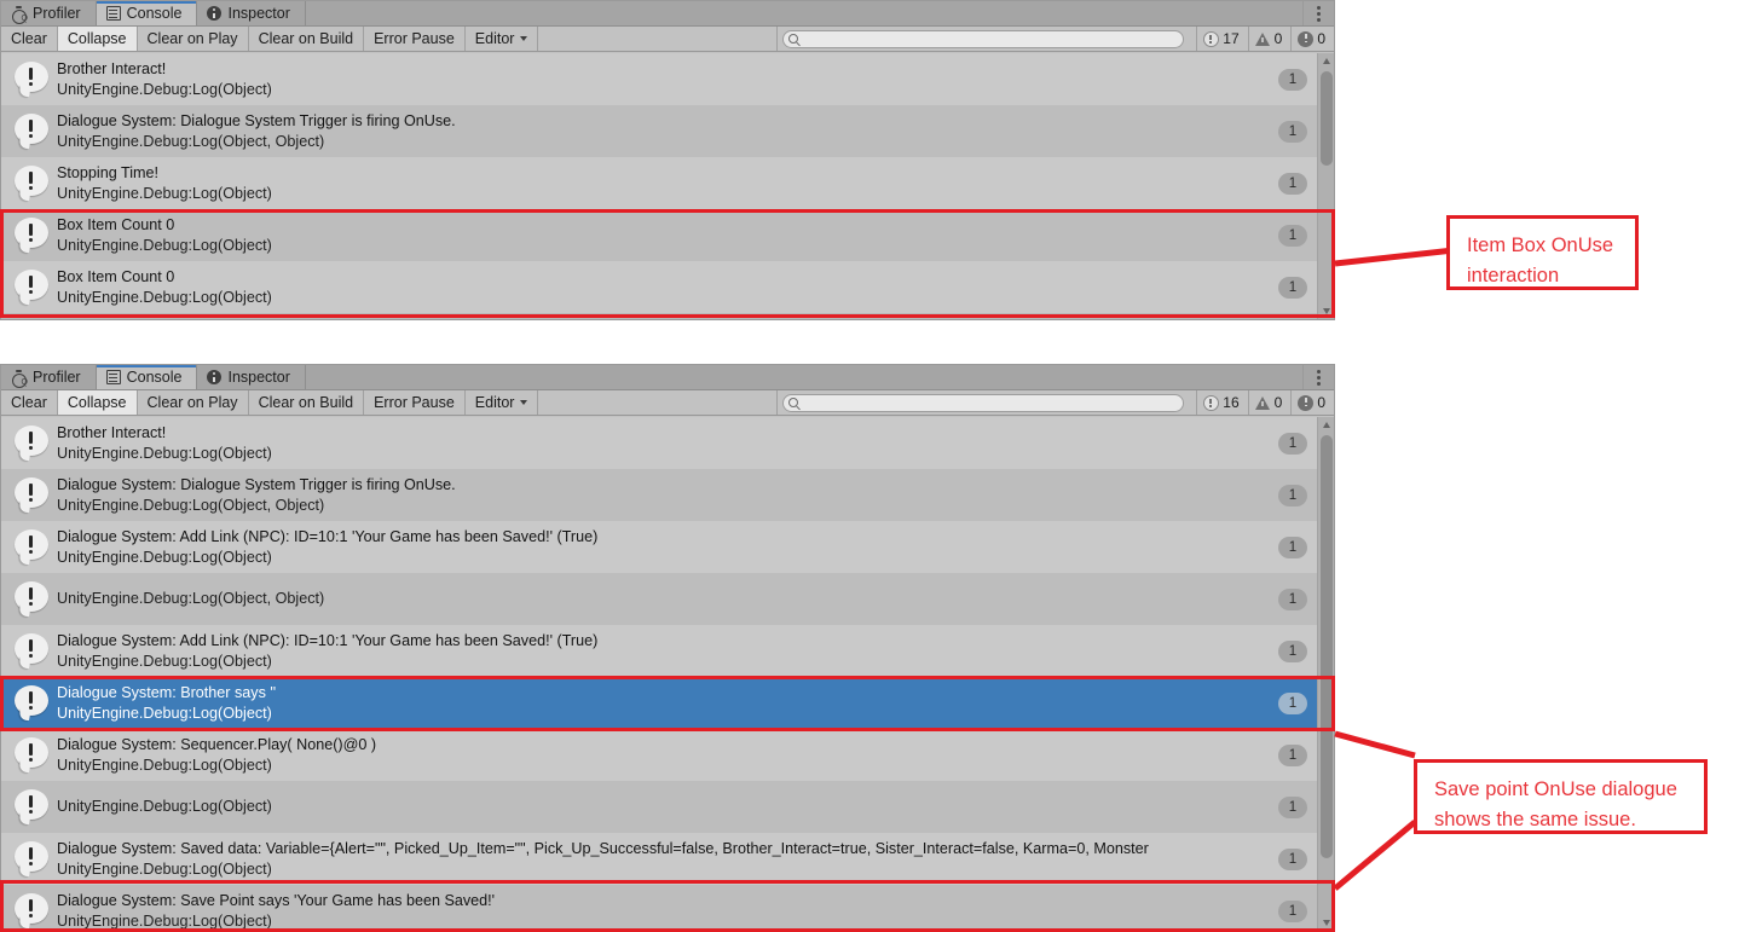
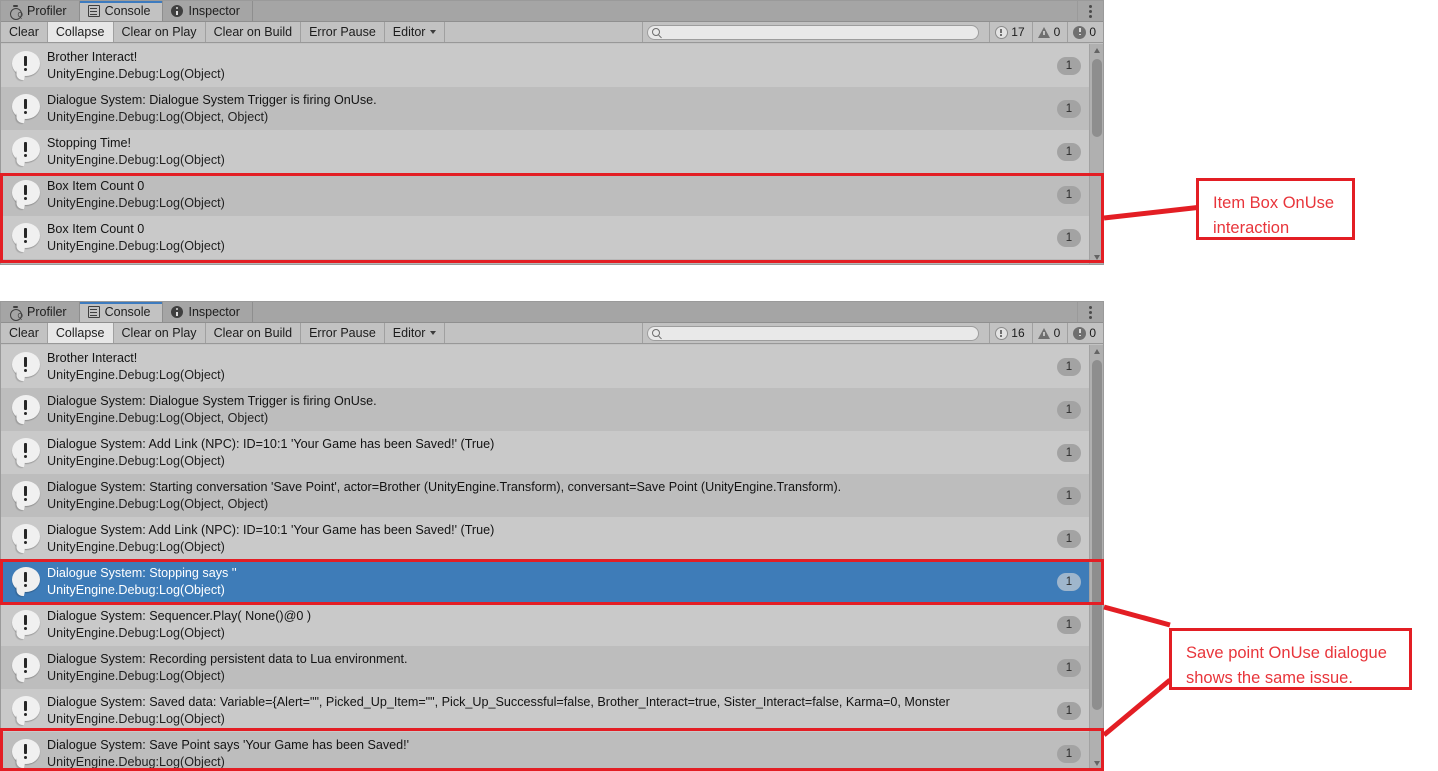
  Profiler
  Console
  Inspector
  Clear
  Collapse
  Clear on Play
  Clear on Build
  Error Pause
  Editor
  17
  0
  0
  Brother Interact!
  UnityEngine.Debug:Log(Object)
  1
  Dialogue System: Dialogue System Trigger is firing OnUse.
  UnityEngine.Debug:Log(Object, Object)
  1
  Stopping Time!
  UnityEngine.Debug:Log(Object)
  1
  Box Item Count 0
  UnityEngine.Debug:Log(Object)
  1
  Box Item Count 0
  UnityEngine.Debug:Log(Object)
  1
  Profiler
  Console
  Inspector
  Clear
  Collapse
  Clear on Play
  Clear on Build
  Error Pause
  Editor
  16
  0
  0
  Brother Interact!
  UnityEngine.Debug:Log(Object)
  1
  Dialogue System: Dialogue System Trigger is firing OnUse.
  UnityEngine.Debug:Log(Object, Object)
  1
  Dialogue System: Add Link (NPC): ID=10:1 'Your Game has been Saved!' (True)
  UnityEngine.Debug:Log(Object)
  1
+ Dialogue System: Starting conversation 'Save Point', actor=Brother (UnityEngine.Transform), conversant=Save Point (UnityEngine.Transform).
  UnityEngine.Debug:Log(Object, Object)
  1
  Dialogue System: Add Link (NPC): ID=10:1 'Your Game has been Saved!' (True)
  UnityEngine.Debug:Log(Object)
  1
- Dialogue System: Brother says ''
+ Dialogue System: Stopping says ''
  UnityEngine.Debug:Log(Object)
  1
  Dialogue System: Sequencer.Play( None()@0 )
  UnityEngine.Debug:Log(Object)
  1
+ Dialogue System: Recording persistent data to Lua environment.
  UnityEngine.Debug:Log(Object)
  1
  Dialogue System: Saved data: Variable={Alert="", Picked_Up_Item="", Pick_Up_Successful=false, Brother_Interact=true, Sister_Interact=false, Karma=0, Monster
  UnityEngine.Debug:Log(Object)
  1
  Dialogue System: Save Point says 'Your Game has been Saved!'
  UnityEngine.Debug:Log(Object)
  1
  Item Box OnUse
  interaction
  Save point OnUse dialogue
  shows the same issue.
